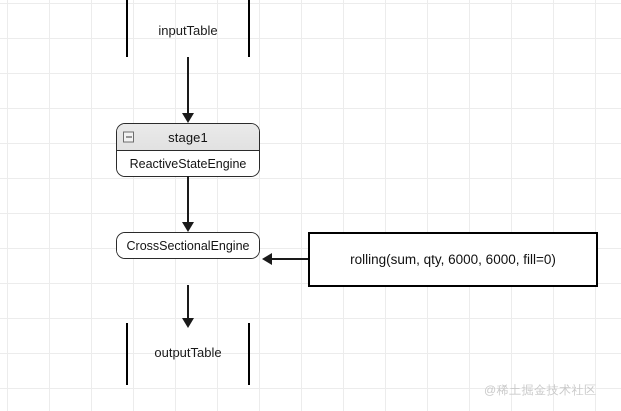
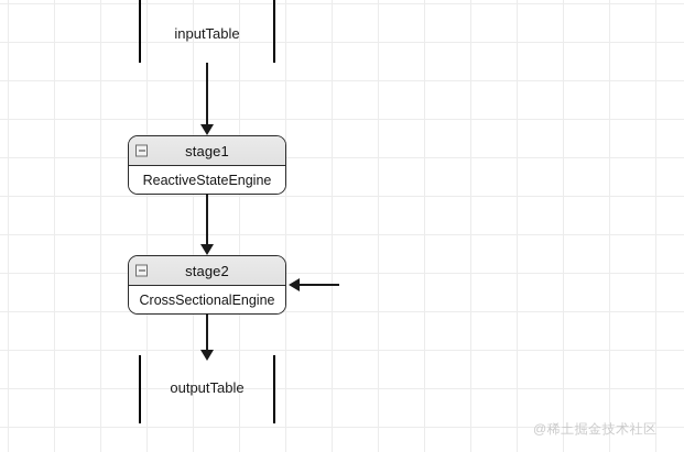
  inputTable
  stage1
  ReactiveStateEngine
+ stage2
  CrossSectionalEngine
- rolling(sum, qty, 6000, 6000, fill=0)
  outputTable
  @稀土掘金技术社区
